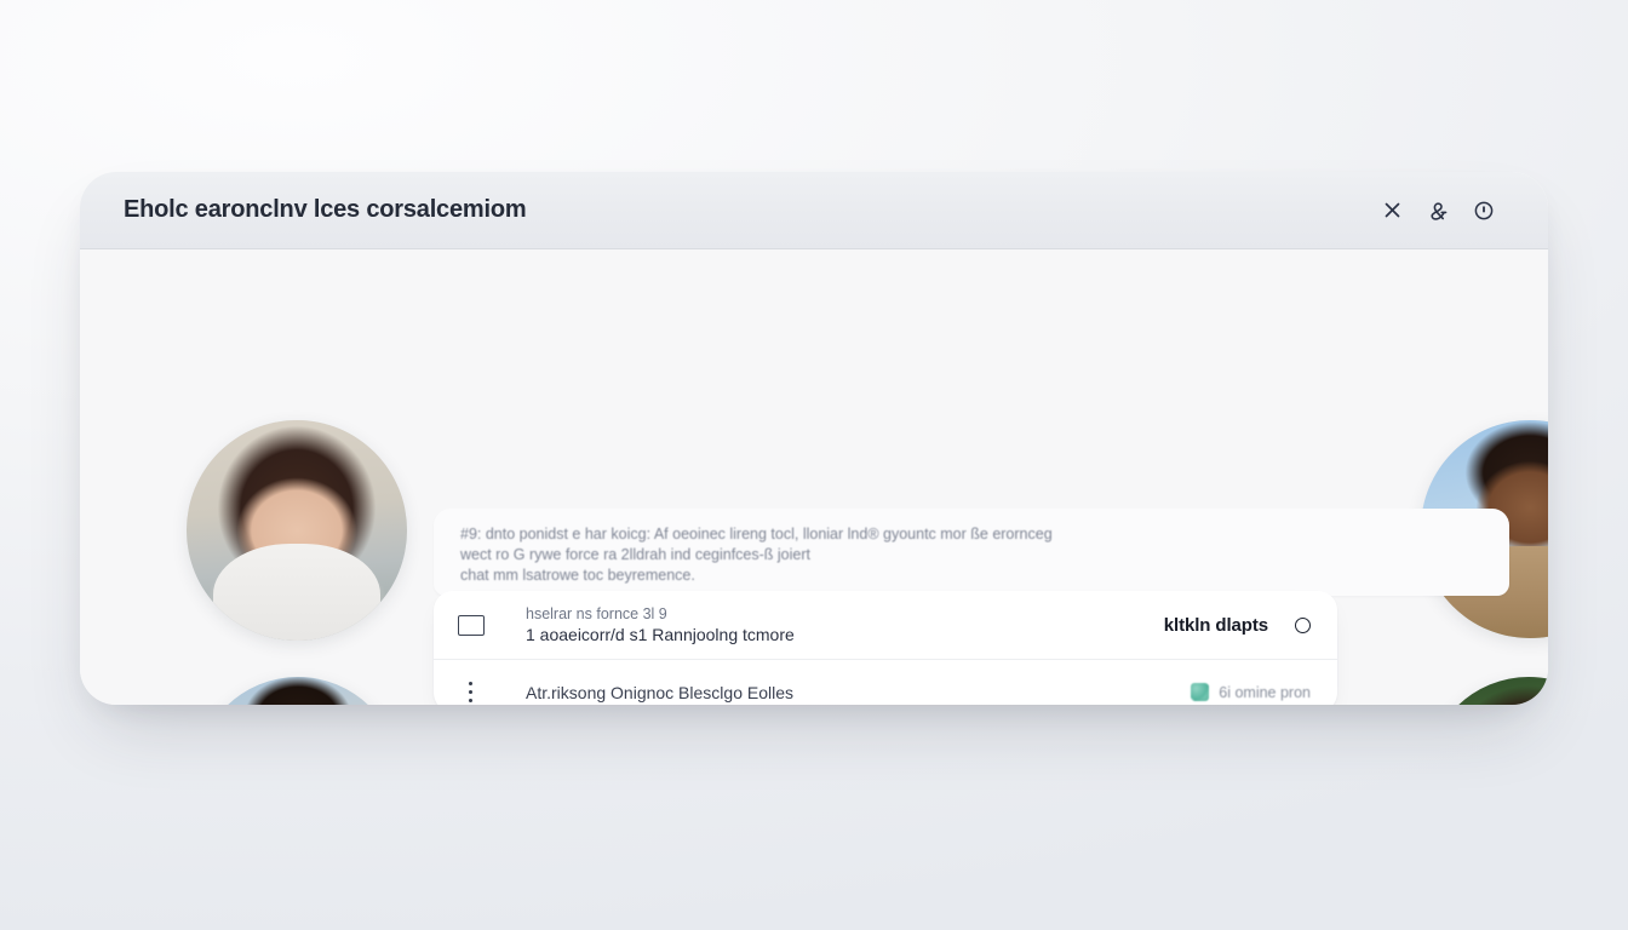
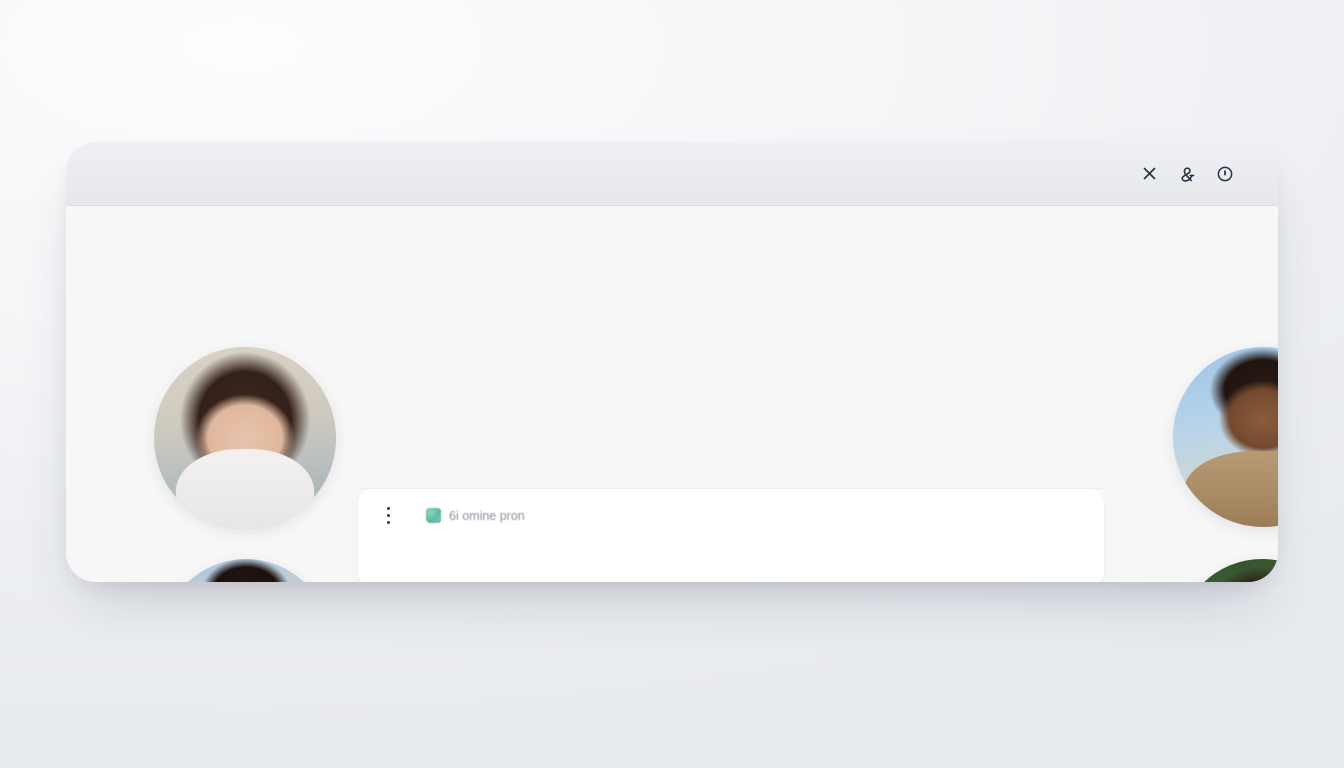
- Eholc earonclnv lces corsalcemiom
- #9: dnto ponidst e har koicg: Af oeoinec lireng tocl, lloniar lnd® gyountc mor ße erornceg
- wect ro G rywe force ra 2lldrah ind ceginfces-ß joiert
- chat mm lsatrowe toc beyremence.
- hselrar ns fornce 3l 9
- 1 aoaeicorr/d s1 Rannjoolng tcmore
- kltkln dlapts
- Atr.riksong Onignoc Blesclgo Eolles
  6i omine pron
